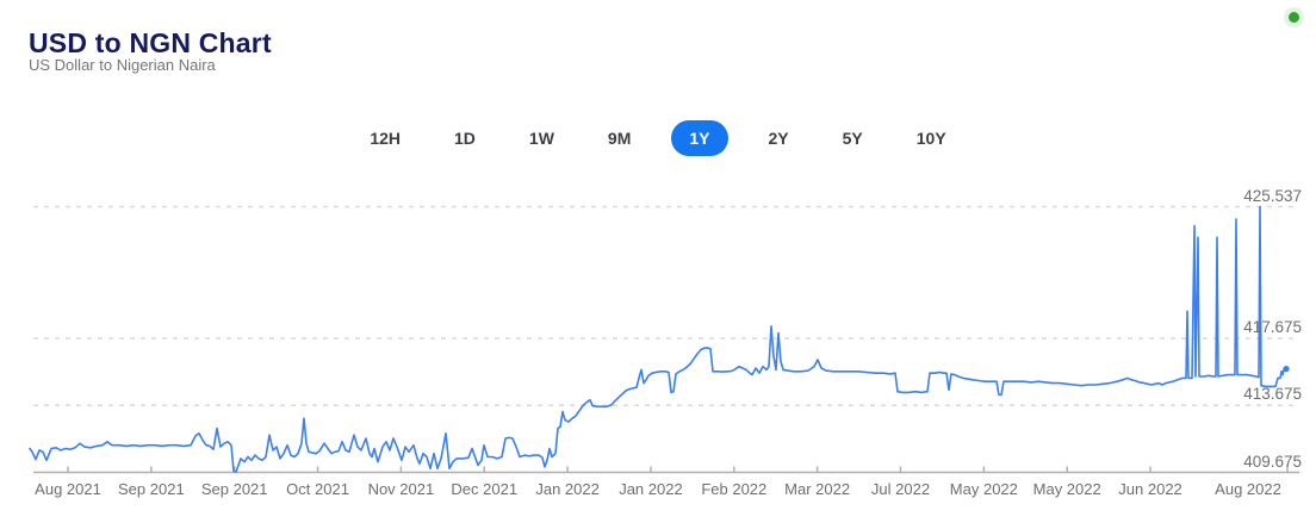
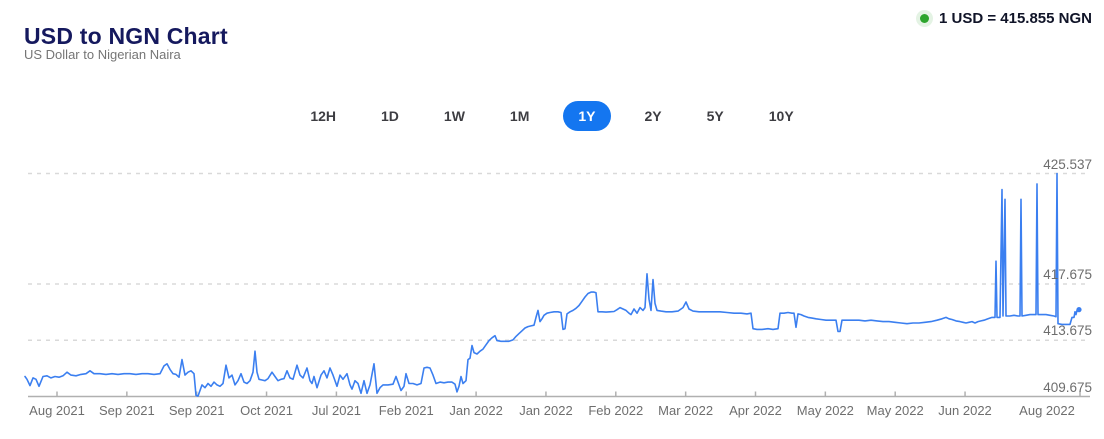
  USD to NGN Chart
  US Dollar to Nigerian Naira
+ 1 USD = 415.855 NGN
  12H
  1D
  1W
- 9M
+ 1M
  1Y
  2Y
  5Y
  10Y
  Aug 2021
  Sep 2021
  Sep 2021
  Oct 2021
- Nov 2021
+ Jul 2021
- Dec 2021
+ Feb 2021
  Jan 2022
  Jan 2022
  Feb 2022
  Mar 2022
- Jul 2022
+ Apr 2022
  May 2022
  May 2022
  Jun 2022
  Aug 2022
  425.537
  417.675
  413.675
  409.675
